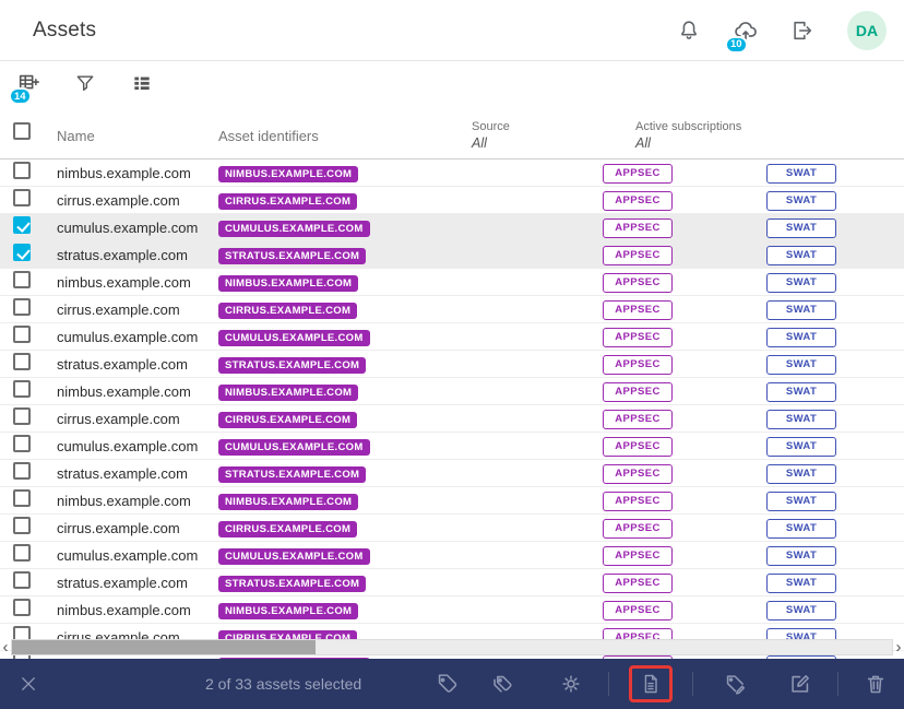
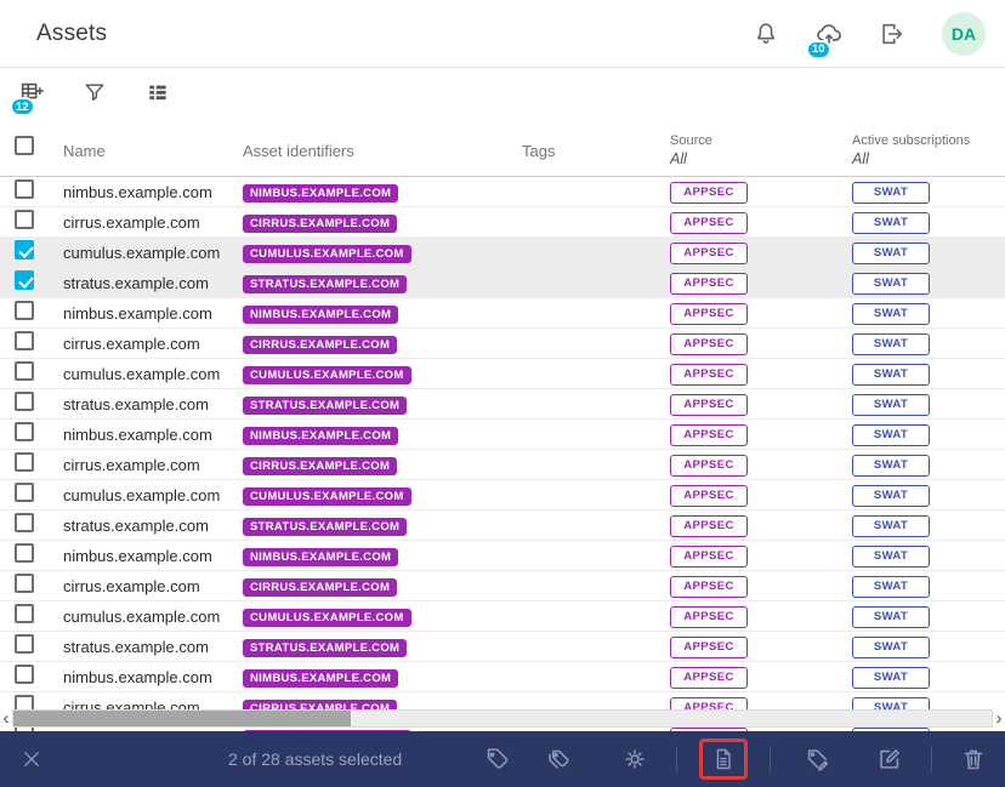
  Assets
  10
  DA
- 14
+ 12
  Name
  Asset identifiers
+ Tags
  Source
  All
  Active subscriptions
  All
  nimbus.example.com
  NIMBUS.EXAMPLE.COM
  APPSEC
  SWAT
  cirrus.example.com
  CIRRUS.EXAMPLE.COM
  APPSEC
  SWAT
  cumulus.example.com
  CUMULUS.EXAMPLE.COM
  APPSEC
  SWAT
  stratus.example.com
  STRATUS.EXAMPLE.COM
  APPSEC
  SWAT
  nimbus.example.com
  NIMBUS.EXAMPLE.COM
  APPSEC
  SWAT
  cirrus.example.com
  CIRRUS.EXAMPLE.COM
  APPSEC
  SWAT
  cumulus.example.com
  CUMULUS.EXAMPLE.COM
  APPSEC
  SWAT
  stratus.example.com
  STRATUS.EXAMPLE.COM
  APPSEC
  SWAT
  nimbus.example.com
  NIMBUS.EXAMPLE.COM
  APPSEC
  SWAT
  cirrus.example.com
  CIRRUS.EXAMPLE.COM
  APPSEC
  SWAT
  cumulus.example.com
  CUMULUS.EXAMPLE.COM
  APPSEC
  SWAT
  stratus.example.com
  STRATUS.EXAMPLE.COM
  APPSEC
  SWAT
  nimbus.example.com
  NIMBUS.EXAMPLE.COM
  APPSEC
  SWAT
  cirrus.example.com
  CIRRUS.EXAMPLE.COM
  APPSEC
  SWAT
  cumulus.example.com
  CUMULUS.EXAMPLE.COM
  APPSEC
  SWAT
  stratus.example.com
  STRATUS.EXAMPLE.COM
  APPSEC
  SWAT
  nimbus.example.com
  NIMBUS.EXAMPLE.COM
  APPSEC
  SWAT
  cirrus.example.com
  APPSEC
  SWAT
  ‹
  ›
- 2 of 33 assets selected
+ 2 of 28 assets selected
